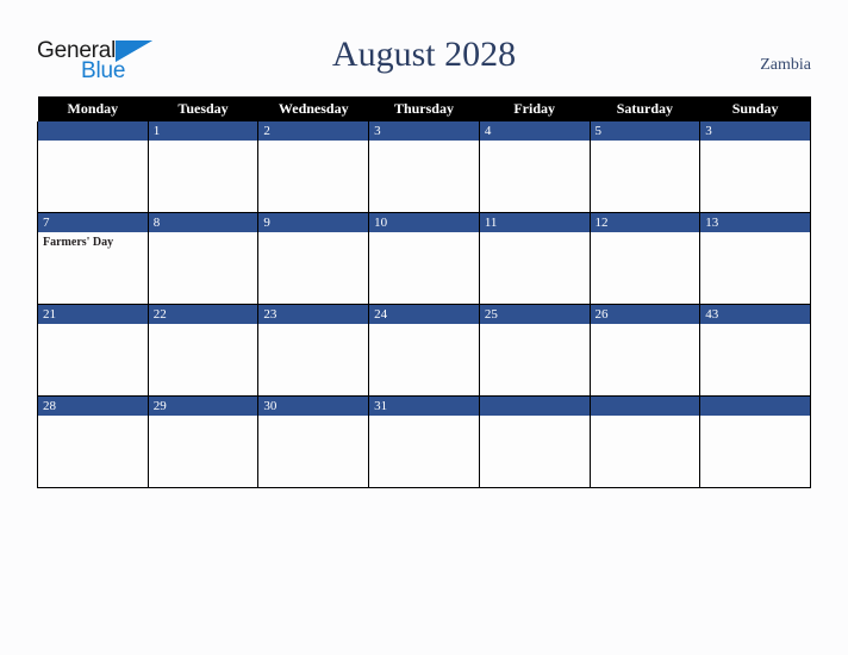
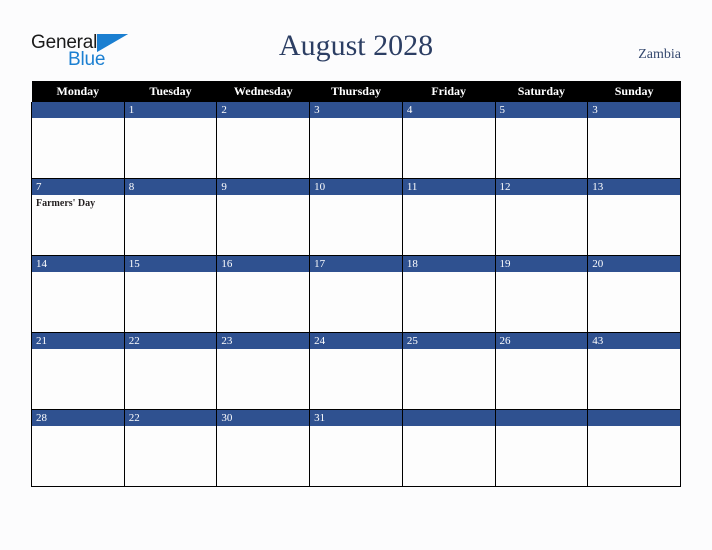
  General
  Blue
  August 2028
  Zambia
  Monday	Tuesday	Wednesday	Thursday	Friday	Saturday	Sunday
  	1	2	3	4	5	3
  7Farmers' Day	8	9	10	11	12	13
+ 14	15	16	17	18	19	20
  21	22	23	24	25	26	43
- 28	29	30	31
+ 28	22	30	31
